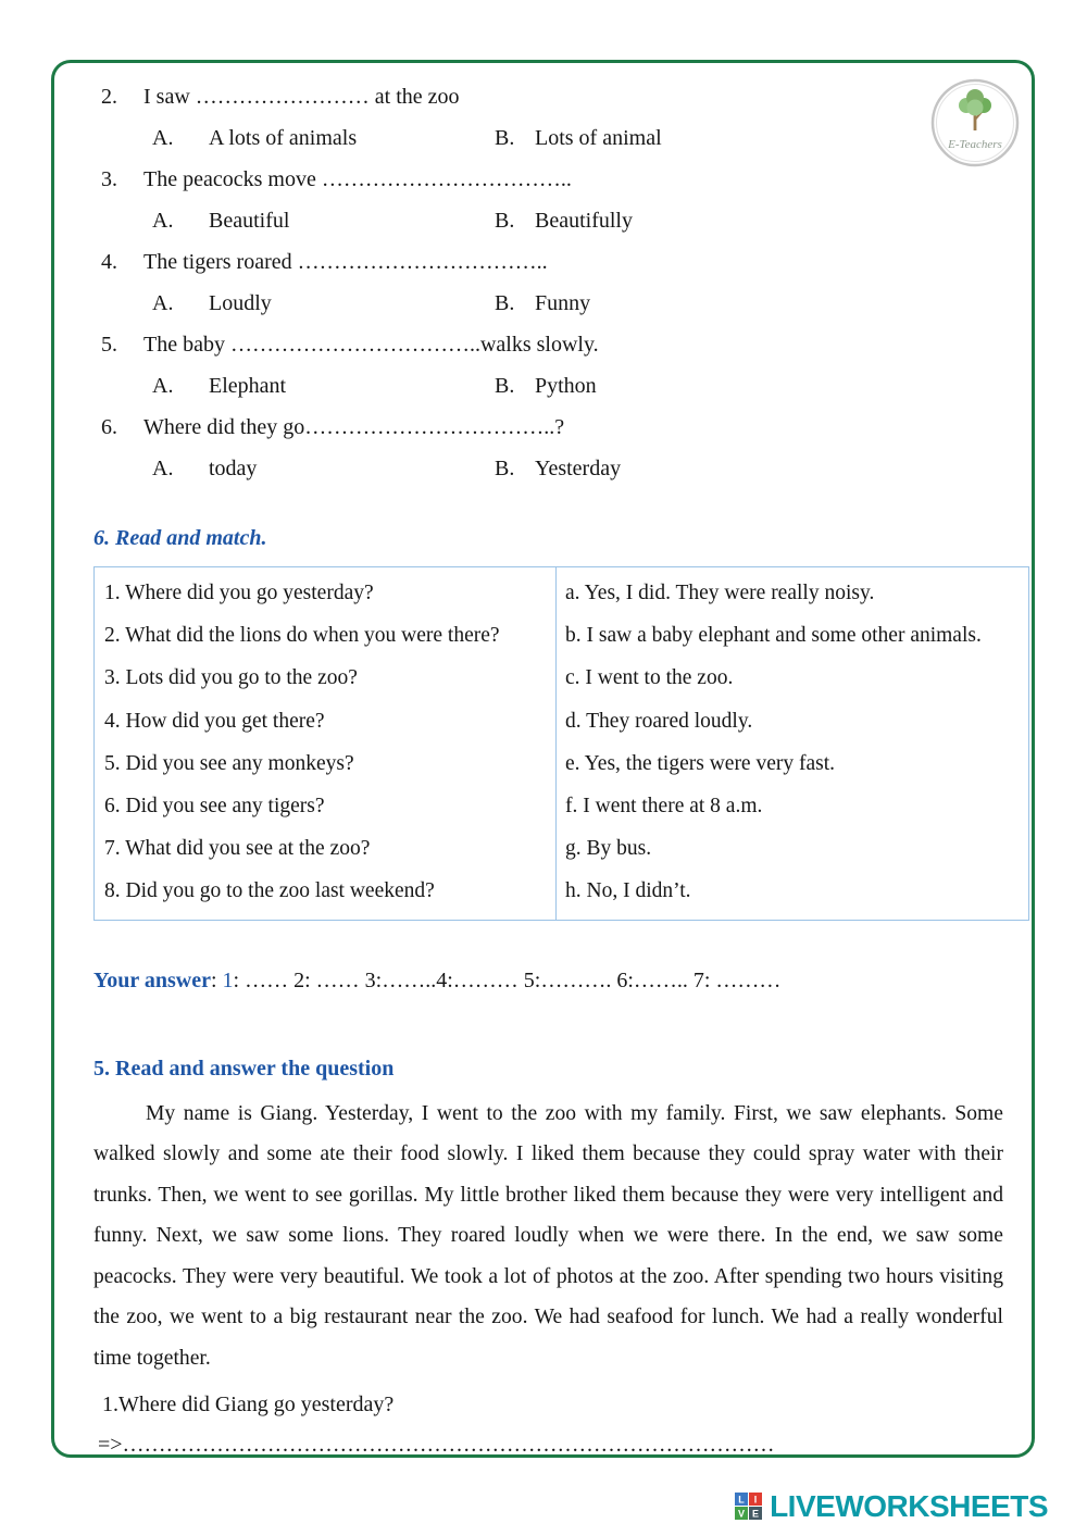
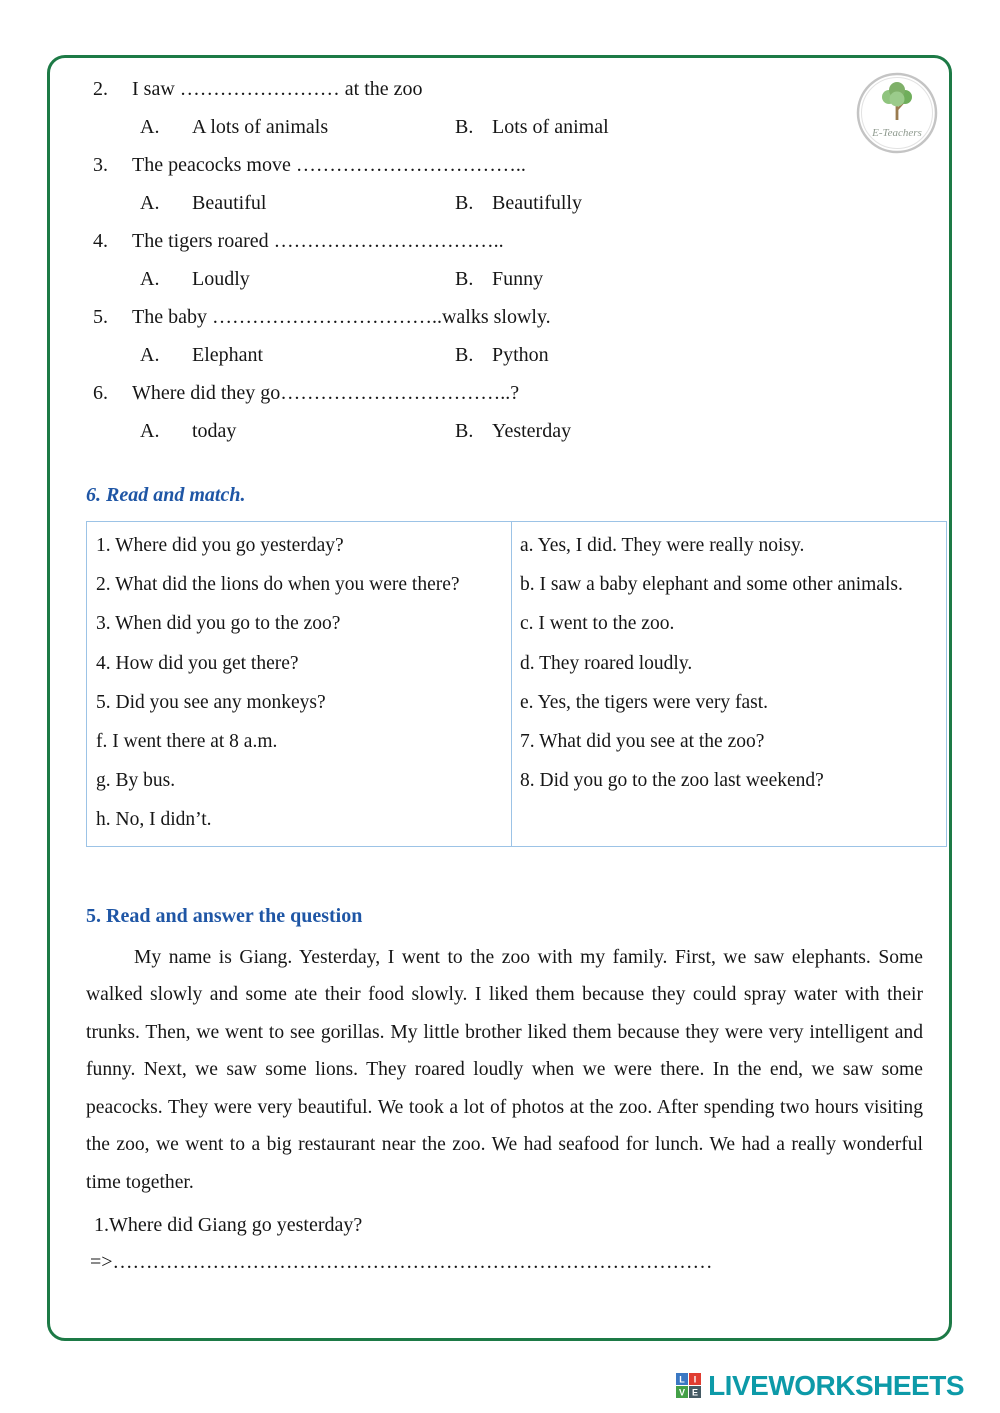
  E-Teachers
  2.
  I saw …………………… at the zoo
  A.
  A lots of animals
  B.
  Lots of animal
  3.
  The peacocks move ……………………………..
  A.
  Beautiful
  B.
  Beautifully
  4.
  The tigers roared ……………………………..
  A.
  Loudly
  B.
  Funny
  5.
  The baby ……………………………..walks slowly.
  A.
  Elephant
  B.
  Python
  6.
  Where did they go……………………………..?
  A.
  today
  B.
  Yesterday
  6. Read and match.
  1. Where did you go yesterday?
  a. Yes, I did. They were really noisy.
  2. What did the lions do when you were there?
  b. I saw a baby elephant and some other animals.
- 3. Lots did you go to the zoo?
+ 3. When did you go to the zoo?
  c. I went to the zoo.
  4. How did you get there?
  d. They roared loudly.
  5. Did you see any monkeys?
  e. Yes, the tigers were very fast.
- 6. Did you see any tigers?
  f. I went there at 8 a.m.
  7. What did you see at the zoo?
  g. By bus.
  8. Did you go to the zoo last weekend?
  h. No, I didn’t.
- Your answer: 1: …… 2: …… 3:……..4:……… 5:………. 6:…….. 7: ………
  5. Read and answer the question
  My name is Giang. Yesterday, I went to the zoo with my family. First, we saw elephants. Some walked slowly and some ate their food slowly. I liked them because they could spray water with their trunks. Then, we went to see gorillas. My little brother liked them because they were very intelligent and funny. Next, we saw some lions. They roared loudly when we were there. In the end, we saw some peacocks. They were very beautiful. We took a lot of photos at the zoo. After spending two hours visiting the zoo, we went to a big restaurant near the zoo. We had seafood for lunch. We had a really wonderful time together.
  1.Where did Giang go yesterday?
  =>………………………………………………………………………………
  L
  I
  V
  E
  LIVEWORKSHEETS
